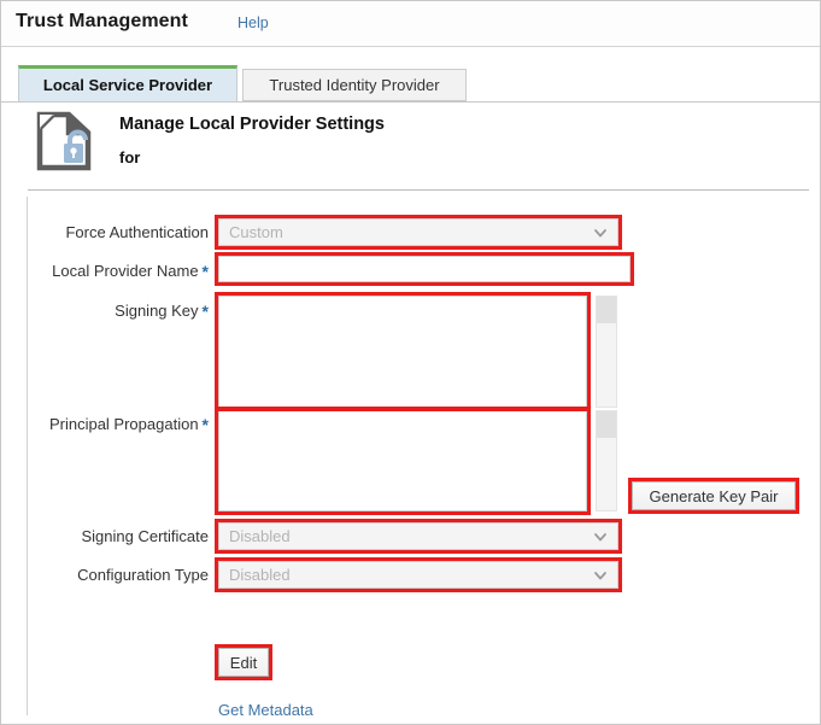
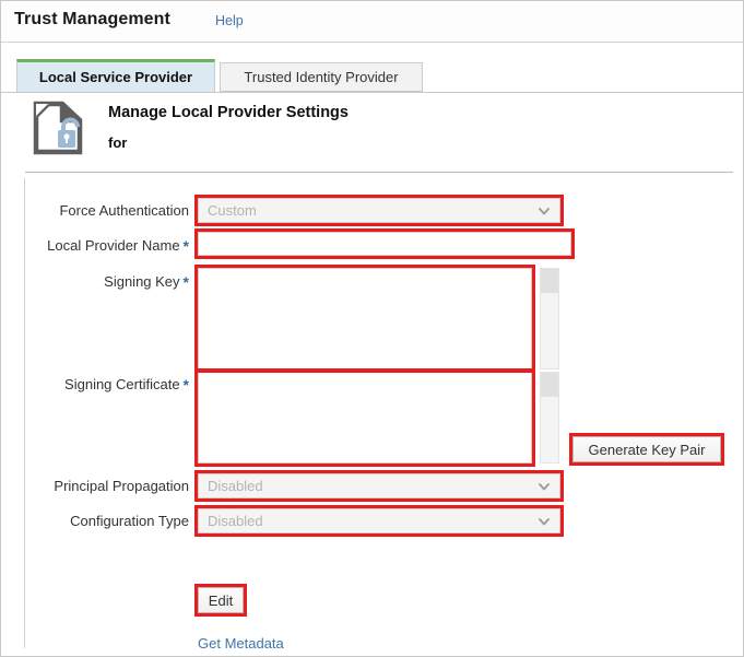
  Trust Management
  Help
  Local Service Provider
  Trusted Identity Provider
  Manage Local Provider Settings
  for
  Force Authentication
  Custom
  Local Provider Name *
  Signing Key *
- Principal Propagation *
+ Signing Certificate *
  Generate Key Pair
- Signing Certificate
+ Principal Propagation
  Disabled
  Configuration Type
  Disabled
  Edit
  Get Metadata
